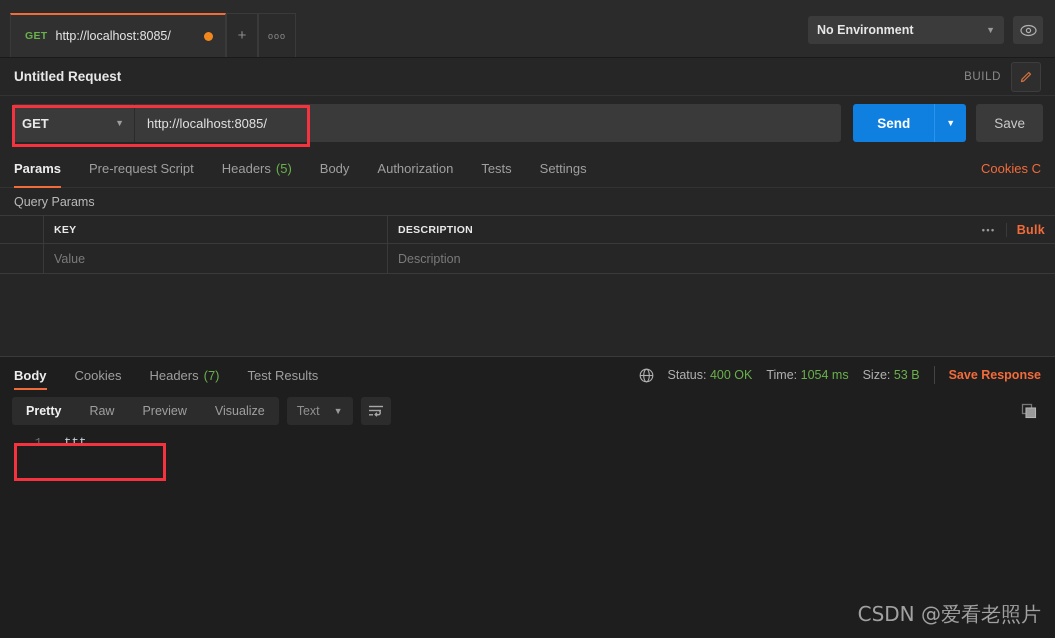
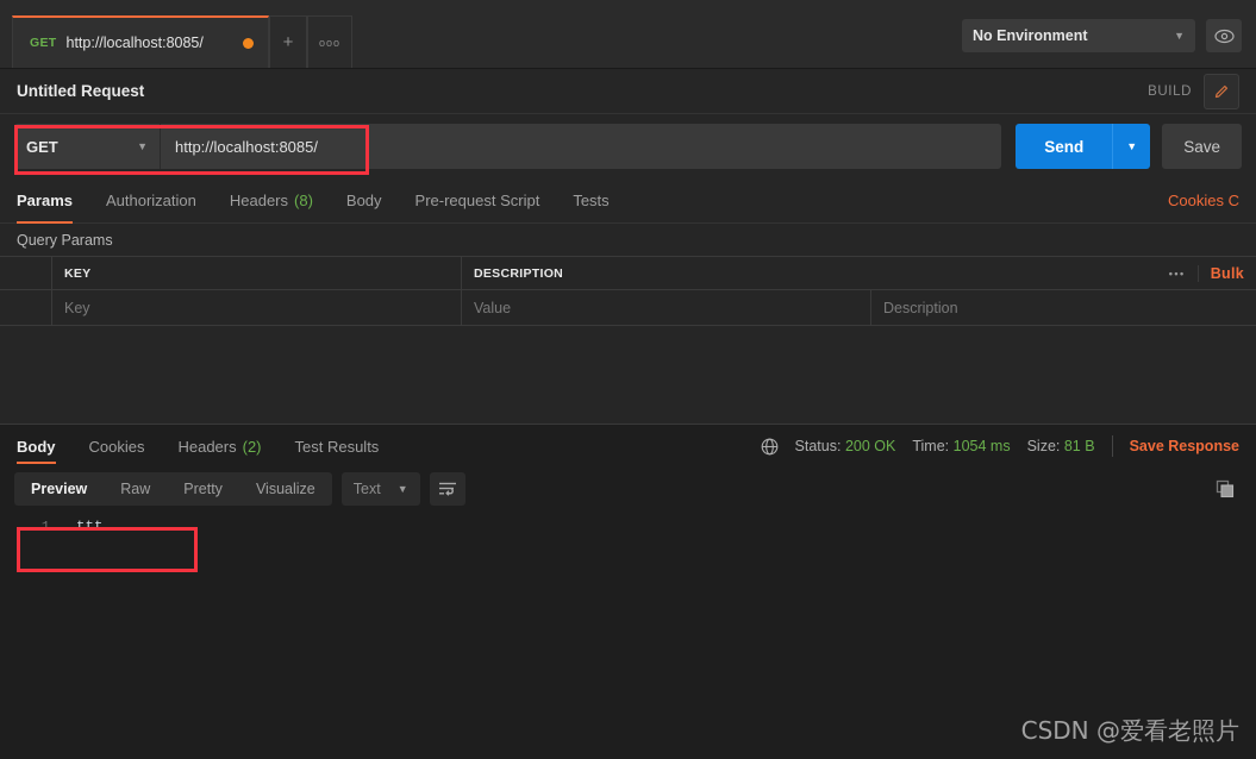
  GET
  http://localhost:8085/
  +
  ooo
  No Environment
  ▼
  Untitled Request
  BUILD
  GET
  ▼
  http://localhost:8085/
  Send
  ▼
  Save
  Params
- Pre-request Script
+ Authorization
  Headers
- (5)
+ (8)
  Body
- Authorization
+ Pre-request Script
  Tests
- Settings
  Cookies C
  Query Params
  KEY
  DESCRIPTION
  •••
  Bulk
+ Key
  Value
  Description
  Body
  Cookies
  Headers
- (7)
+ (2)
  Test Results
- Status: 400 OK
+ Status: 200 OK
  Time: 1054 ms
- Size: 53 B
+ Size: 81 B
  Save Response
- Pretty
+ Preview
  Raw
- Preview
+ Pretty
  Visualize
  Text
  ▼
  1
  ttt
  CSDN @爱看老照片
